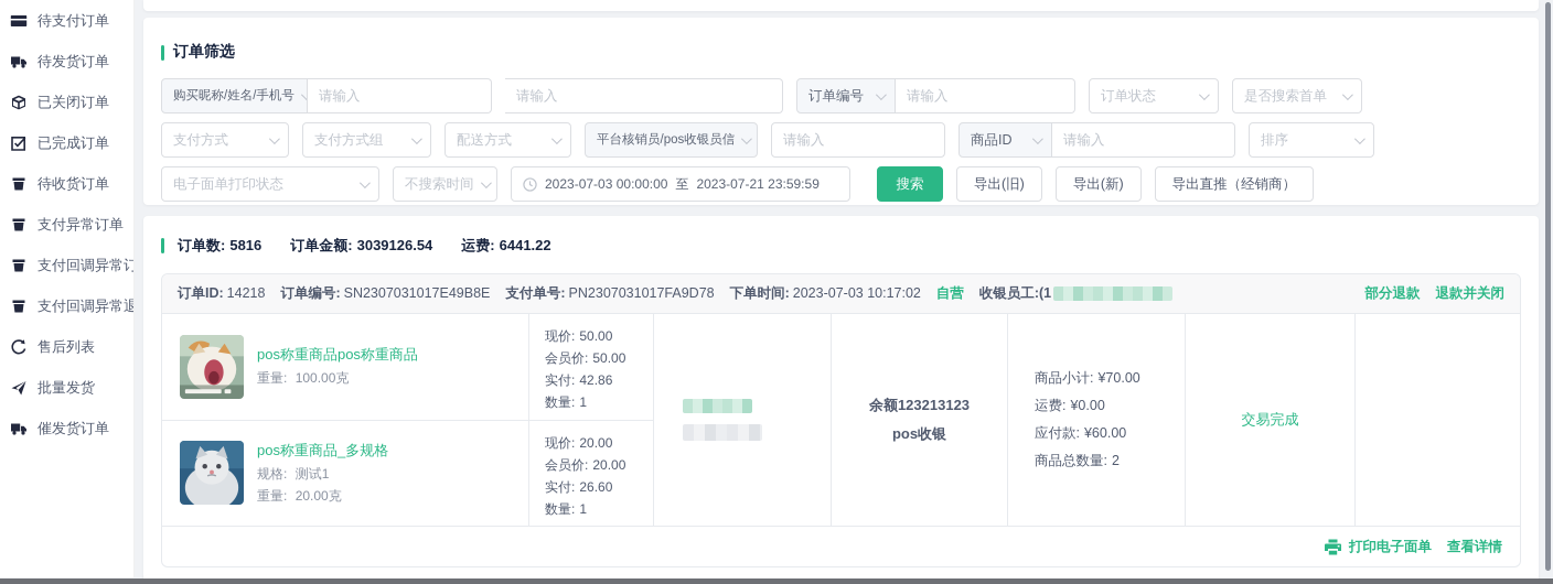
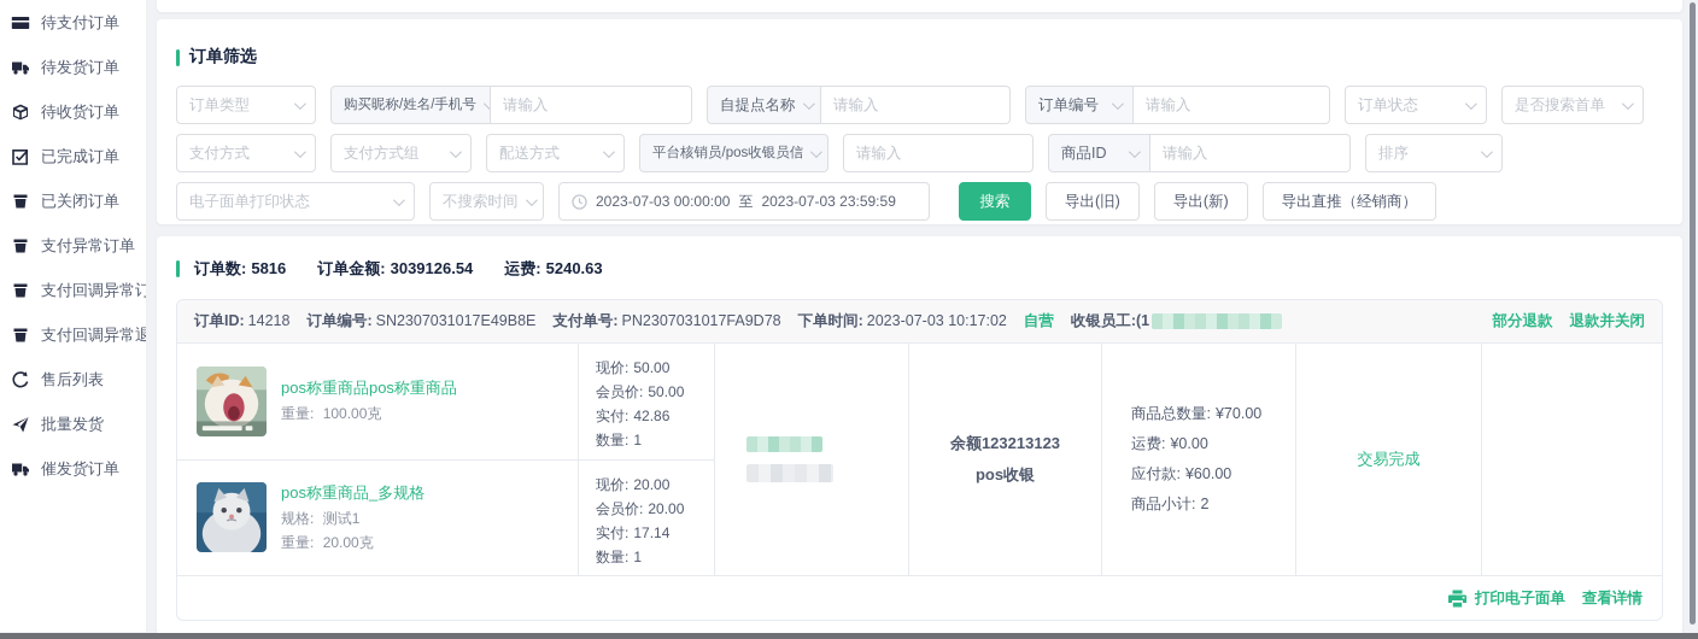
  待支付订单
  待发货订单
- 已关闭订单
+ 待收货订单
  已完成订单
- 待收货订单
+ 已关闭订单
  支付异常订单
  支付回调异常订
  支付回调异常退
  售后列表
  批量发货
  催发货订单
  订单筛选
+ 订单类型
  购买昵称/姓名/手机号
  请输入
+ 自提点名称
  请输入
  订单编号
  请输入
  订单状态
  是否搜索首单
  支付方式
  支付方式组
  配送方式
  平台核销员/pos收银员信
  请输入
  商品ID
  请输入
  排序
  电子面单打印状态
  不搜索时间
  2023-07-03 00:00:00
  至
- 2023-07-21 23:59:59
+ 2023-07-03 23:59:59
  搜索
  导出(旧)
  导出(新)
  导出直推（经销商）
  订单数: 5816
  订单金额: 3039126.54
- 运费: 6441.22
+ 运费: 5240.63
  订单ID: 14218
  订单编号: SN2307031017E49B8E
  支付单号: PN2307031017FA9D78
  下单时间: 2023-07-03 10:17:02
  自营
  收银员工:(1
  部分退款
  退款并关闭
  pos称重商品pos称重商品
  重量: 100.00克
  现价: 50.00
  会员价: 50.00
  实付: 42.86
  数量: 1
  pos称重商品_多规格
  规格: 测试1
  重量: 20.00克
  现价: 20.00
  会员价: 20.00
- 实付: 26.60
+ 实付: 17.14
  数量: 1
  余额123213123
  pos收银
- 商品小计: ¥70.00
+ 商品总数量: ¥70.00
  运费: ¥0.00
  应付款: ¥60.00
- 商品总数量: 2
+ 商品小计: 2
  交易完成
  打印电子面单
  查看详情
